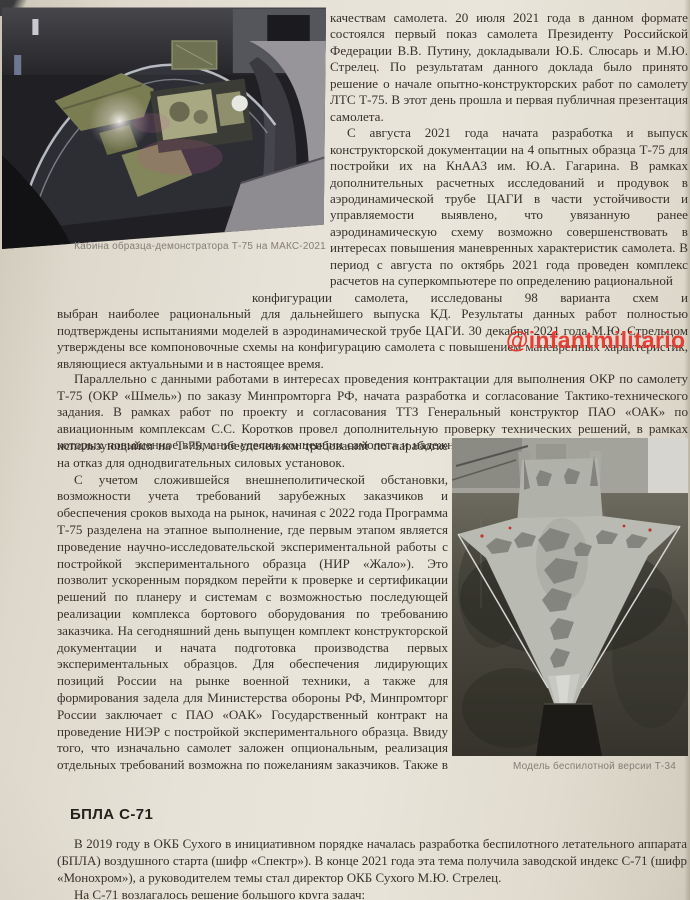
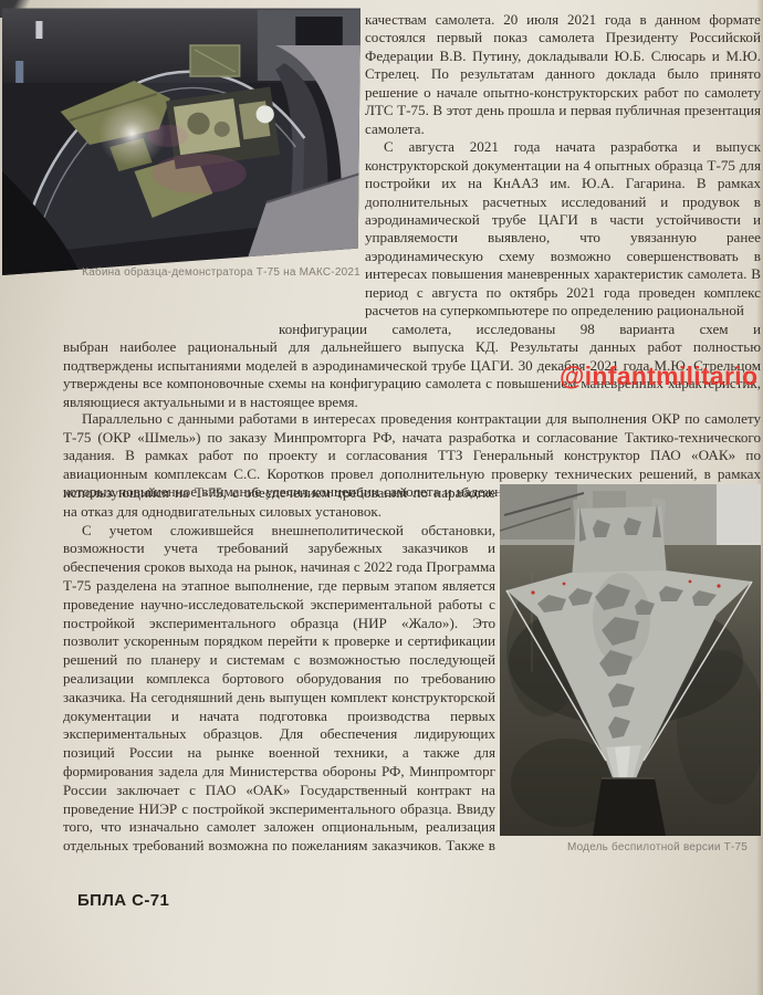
  Кабина образца-демонстратора Т-75 на МАКС-2021
  качествам самолета. 20 июля 2021 года в данном формате состоялся первый показ самолета Президенту Российской Федерации В.В. Путину, докладывали Ю.Б. Слюсарь и М.Ю. Стрелец. По результатам данного доклада было принято решение о начале опытно-конструкторских работ по самолету ЛТС Т-75. В этот день прошла и первая публичная презентация самолета.
  С августа 2021 года начата разработка и выпуск конструкторской документации на 4 опытных образца Т-75 для постройки их на КнААЗ им. Ю.А. Гагарина. В рамках дополнительных расчетных исследований и продувок в аэродинамической трубе ЦАГИ в части устойчивости и управляемости выявлено, что увязанную ранее аэродинамическую схему возможно совершенствовать в интересах повышения маневренных характеристик самолета. В период с августа по октябрь 2021 года проведен комплекс расчетов на суперкомпьютере по определению рациональной
  конфигурации самолета, исследованы 98 варианта схем и
  выбран наиболее рациональный для дальнейшего выпуска КД. Результаты данных работ полностью подтверждены испытаниями моделей в аэродинамической трубе ЦАГИ. 30 декабря 2021 года М.Ю. Стрельцом утверждены все компоновочные схемы на конфигурацию самолета с повышением маневренных характеристик, являющиеся актуальными и в настоящее время.
  Параллельно с данными работами в интересах проведения контрактации для выполнения ОКР по самолету Т-75 (ОКР «Шмель») по заказу Минпромторга РФ, начата разработка и согласование Тактико-технического задания. В рамках работ по проекту и согласования ТТЗ Генеральный конструктор ПАО «ОАК» по авиационным комплексам С.С. Коротков провел дополнительную проверку технических решений, в рамках которых повышенное внимание уделил концепции самолета и надежн
  @infantmilitario
  использующийся на Т-75, с обеспечением требований по наработке на отказ для однодвигательных силовых установок.
  С учетом сложившейся внешнеполитической обстановки, возможности учета требований зарубежных заказчиков и обеспечения сроков выхода на рынок, начиная с 2022 года Программа Т-75 разделена на этапное выполнение, где первым этапом является проведение научно-исследовательской экспериментальной работы с постройкой экспериментального образца (НИР «Жало»). Это позволит ускоренным порядком перейти к проверке и сертификации решений по планеру и системам с возможностью последующей реализации комплекса бортового оборудования по требованию заказчика. На сегодняшний день выпущен комплект конструкторской документации и начата подготовка производства первых экспериментальных образцов. Для обеспечения лидирующих позиций России на рынке военной техники, а также для формирования задела для Министерства обороны РФ, Минпромторг России заключает с ПАО «ОАК» Государственный контракт на проведение НИЭР с постройкой экспериментального образца. Ввиду того, что изначально самолет заложен опциональным, реализация отдельных требований возможна по пожеланиям заказчиков. Также в
- Модель беспилотной версии Т-34
+ Модель беспилотной версии Т-75
  БПЛА С-71
- В 2019 году в ОКБ Сухого в инициативном порядке началась разработка беспилотного летательного аппарата (БПЛА) воздушного старта (шифр «Спектр»). В конце 2021 года эта тема получила заводской индекс С-71 (шифр «Монохром»), а руководителем темы стал директор ОКБ Сухого М.Ю. Стрелец.
- На С-71 возлагалось решение большого круга задач:
